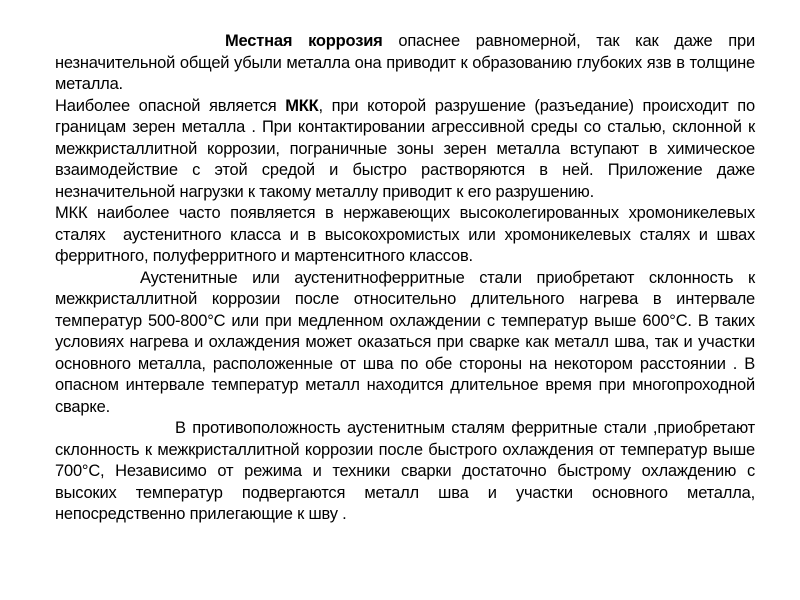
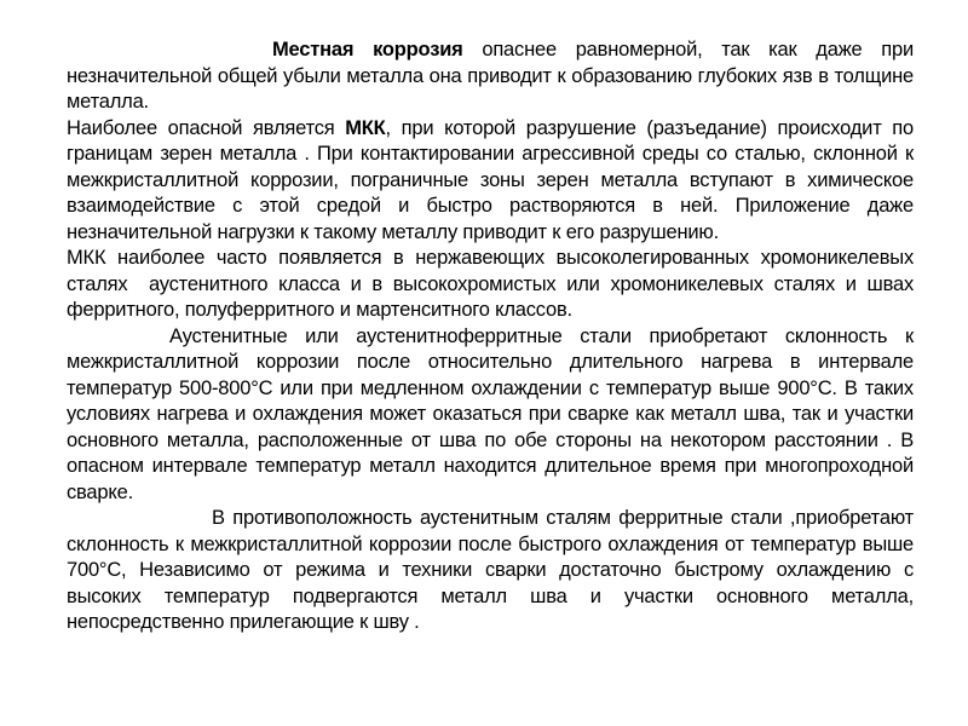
  Местная коррозия опаснее равномерной, так как даже при незначительной общей убыли металла она приводит к образованию глубоких язв в толщине металла.
  Наиболее опасной является МКК, при которой разрушение (разъедание) происходит по границам зерен металла . При контактировании агрессивной среды со сталью, склонной к межкристаллитной коррозии, пограничные зоны зерен металла вступают в химическое взаимодействие с этой средой и быстро растворяются в ней. Приложение даже незначительной нагрузки к такому металлу приводит к его разрушению.
  МКК наиболее часто появляется в нержавеющих высоколегированных хромоникелевых сталях аустенитного класса и в высокохромистых или хромоникелевых сталях и швах ферритного, полуферритного и мартенситного классов.
- Аустенитные или аустенитноферритные стали приобретают склонность к межкристаллитной коррозии после относительно длительного нагрева в интервале температур 500-800°С или при медленном охлаждении с температур выше 600°С. В таких условиях нагрева и охлаждения может оказаться при сварке как металл шва, так и участки основного металла, расположенные от шва по обе стороны на некотором расстоянии . В опасном интервале температур металл находится длительное время при многопроходной сварке.
+ Аустенитные или аустенитноферритные стали приобретают склонность к межкристаллитной коррозии после относительно длительного нагрева в интервале температур 500-800°С или при медленном охлаждении с температур выше 900°С. В таких условиях нагрева и охлаждения может оказаться при сварке как металл шва, так и участки основного металла, расположенные от шва по обе стороны на некотором расстоянии . В опасном интервале температур металл находится длительное время при многопроходной сварке.
  В противоположность аустенитным сталям ферритные стали ,приобретают склонность к межкристаллитной коррозии после быстрого охлаждения от температур выше 700°С, Независимо от режима и техники сварки достаточно быстрому охлаждению с высоких температур подвергаются металл шва и участки основного металла, непосредственно прилегающие к шву .
